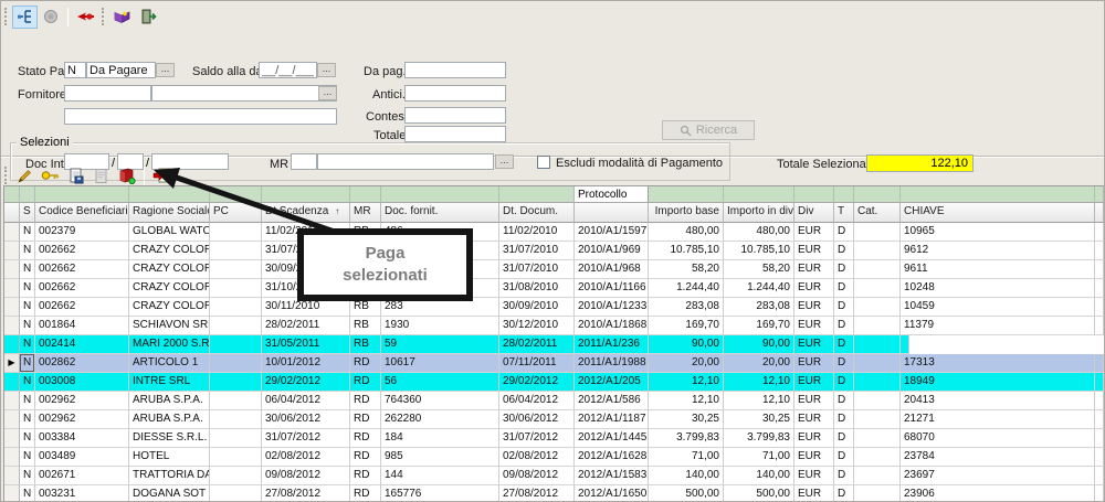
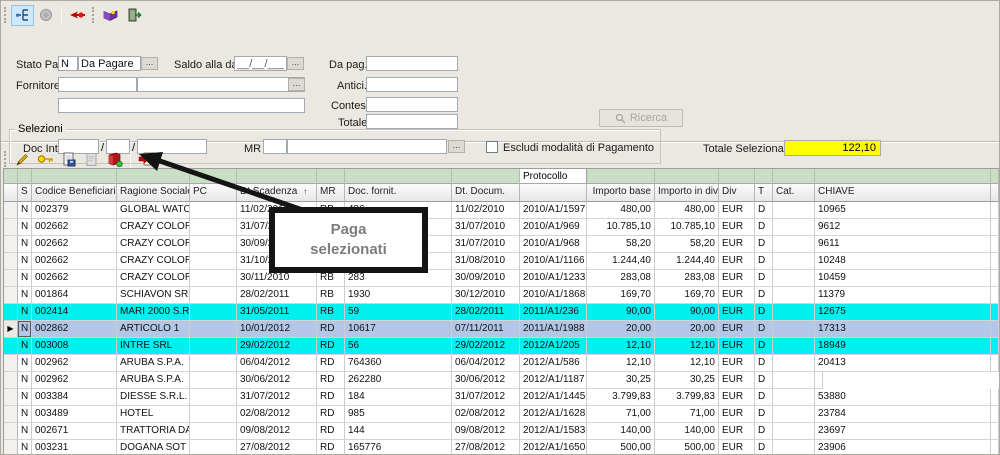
  Stato Pa
  N
  Da Pagare
  ...
  Saldo alla d
  __/__/___
  ...
  Da pag
  Fornitore
  ...
  Antici
  Contes
  Totale
  Ricerca
  Selezioni
  Doc Int
  /
  /
  MR
  ...
  Escludi modalità di Pagamento
  Totale Seleziona
  122,10
  Protocollo
  S
  Codice Beneficiari
  Ragione Social
  PC
  MR
  Doc. fornit.
  Dt. Docum.
  Importo base
  Importo in div
  Div
  T
  Cat.
  CHIAVE
  N
  002379
  GLOBAL WATC
  11/02/2010
  2010/A1/1597
  480,00
  480,00
  EUR
  D
  10965
  N
  002662
  CRAZY COLOR
  31/07/2010
  2010/A1/969
  10.785,10
  10.785,10
  EUR
  D
  9612
  N
  002662
  CRAZY COLOR
  31/07/2010
  2010/A1/968
  58,20
  58,20
  EUR
  D
  9611
  N
  002662
  CRAZY COLOR
  31/08/2010
  2010/A1/1166
  1.244,40
  1.244,40
  EUR
  D
  10248
  N
  002662
  CRAZY COLOR
  30/11/2010
  RB
  283
  30/09/2010
  2010/A1/1233
  283,08
  283,08
  EUR
  D
  10459
  N
  001864
  SCHIAVON SR
  28/02/2011
  RB
  1930
  30/12/2010
  2010/A1/1868
  169,70
  169,70
  EUR
  D
  11379
  N
  002414
  MARI 2000 S.R
  31/05/2011
  RB
  59
  28/02/2011
  2011/A1/236
  90,00
  90,00
  EUR
  D
+ 12675
  ▶
  N
  002862
  ARTICOLO 1
  10/01/2012
  RD
  10617
  07/11/2011
  2011/A1/1988
  20,00
  20,00
  EUR
  D
  17313
  N
  003008
  INTRE SRL
  29/02/2012
  RD
  56
  29/02/2012
  2012/A1/205
  12,10
  12,10
  EUR
  D
  18949
  N
  002962
  ARUBA S.P.A.
  06/04/2012
  RD
  764360
  06/04/2012
  2012/A1/586
  12,10
  12,10
  EUR
  D
  20413
  N
  002962
  ARUBA S.P.A.
  30/06/2012
  RD
  262280
  30/06/2012
  2012/A1/1187
  30,25
  30,25
  EUR
  D
- 21271
  N
  003384
  DIESSE S.R.L.
  31/07/2012
  RD
  184
  31/07/2012
  2012/A1/1445
  3.799,83
  3.799,83
  EUR
  D
- 68070
+ 53880
  N
  003489
  HOTEL
  02/08/2012
  RD
  985
  02/08/2012
  2012/A1/1628
  71,00
  71,00
  EUR
  D
  23784
  N
  002671
  TRATTORIA DA
  09/08/2012
  RD
  144
  09/08/2012
  2012/A1/1583
  140,00
  140,00
  EUR
  D
  23697
  N
  003231
  DOGANA SOT
  27/08/2012
  RD
  165776
  27/08/2012
  2012/A1/1650
  500,00
  500,00
  EUR
  D
  23906
  Paga
  selezionati
